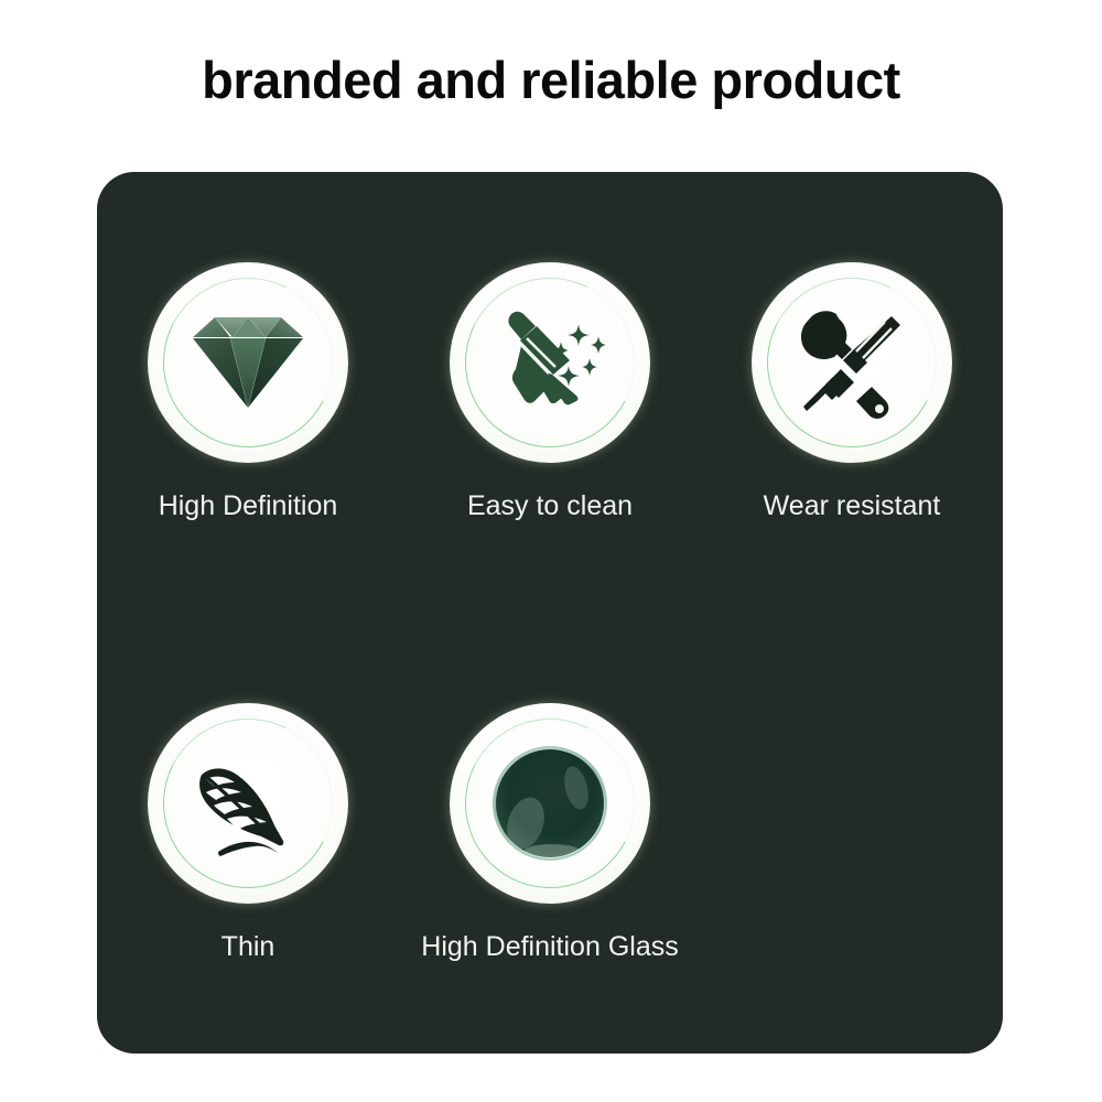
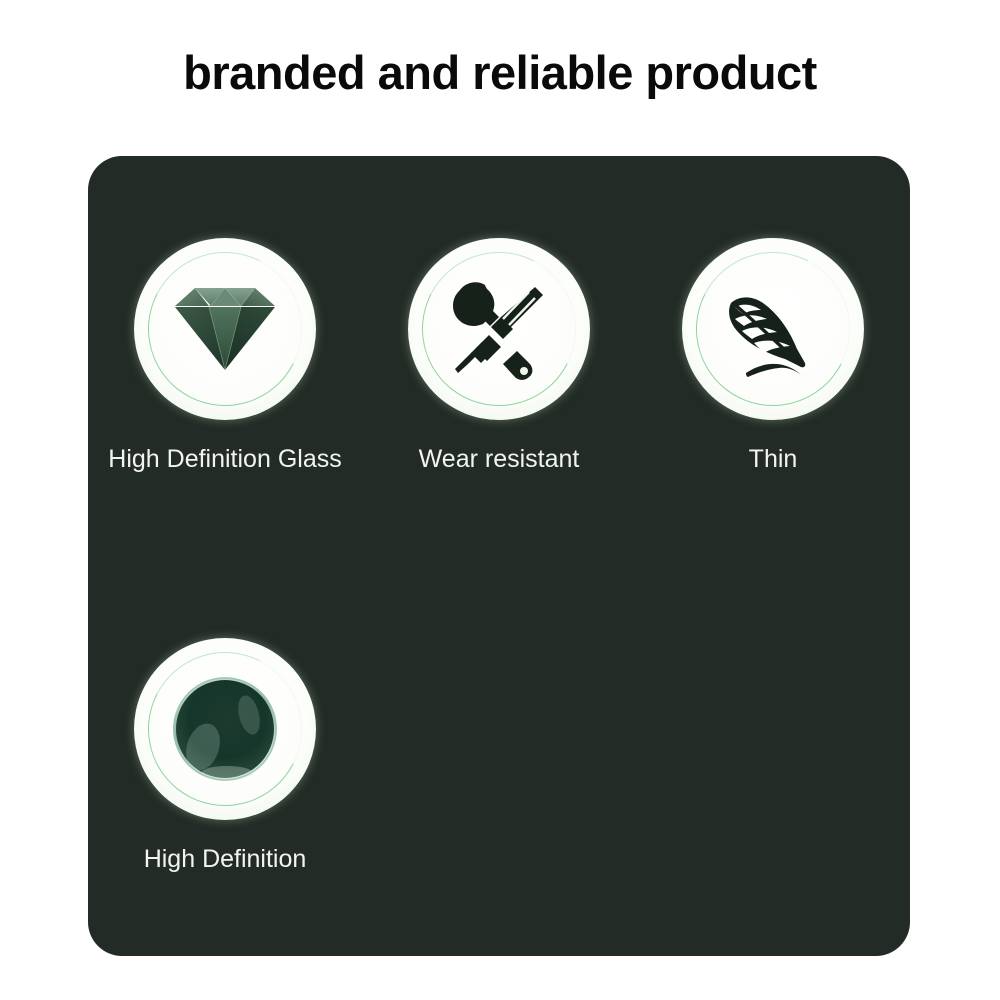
  branded and reliable product
- High Definition
+ High Definition Glass
- Easy to clean
  Wear resistant
  Thin
- High Definition Glass
+ High Definition
